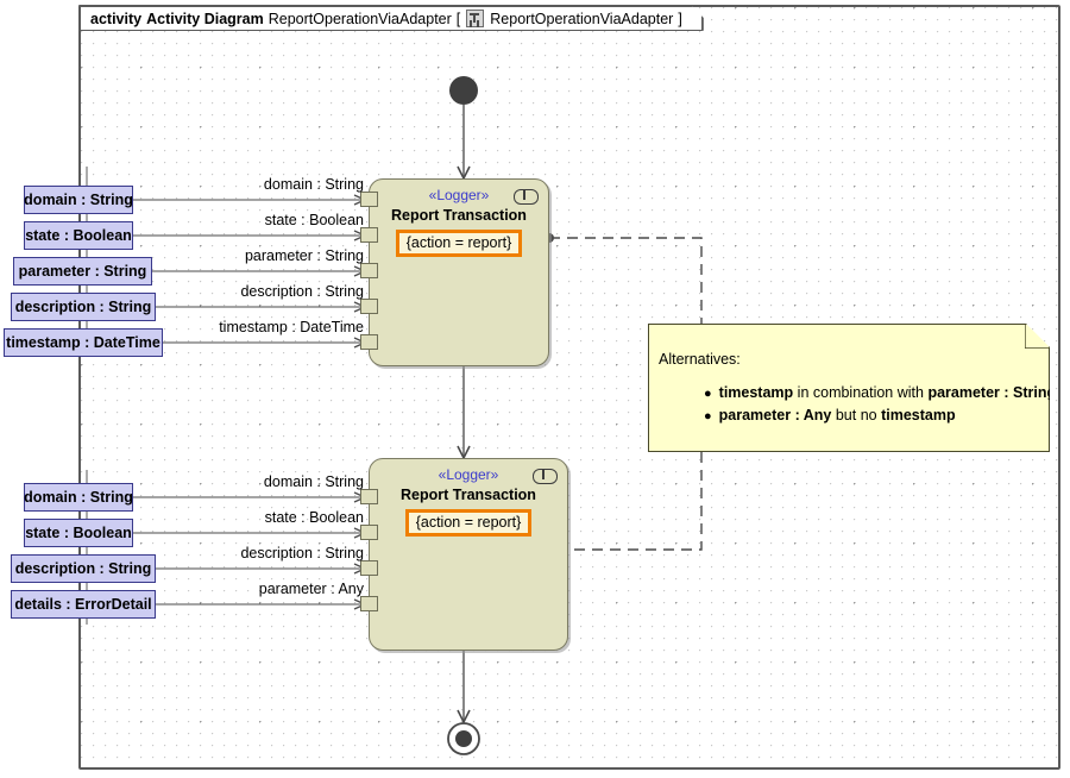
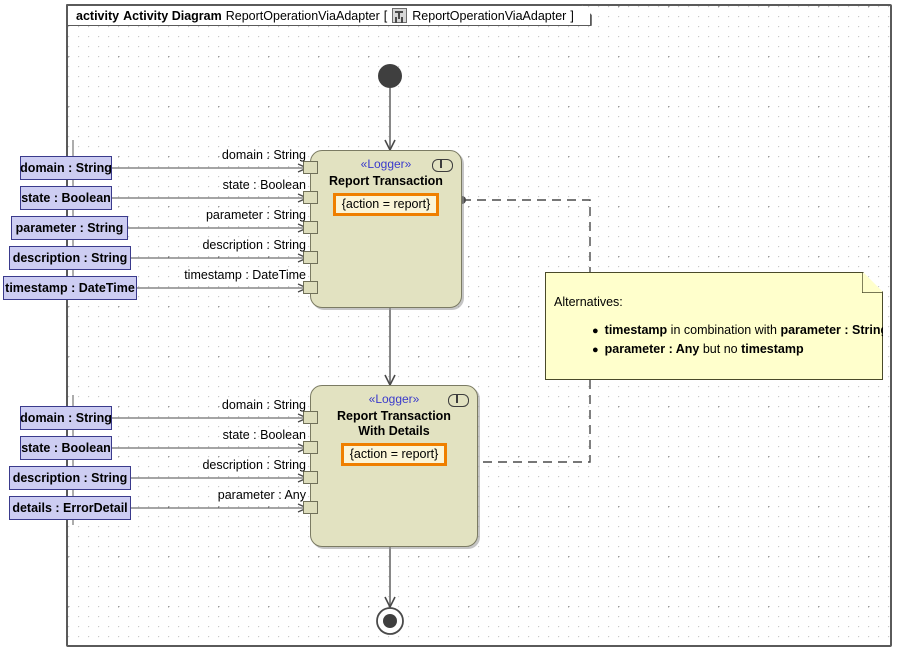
  activity
  Activity Diagram
  ReportOperationViaAdapter
  [
  ReportOperationViaAdapter
  ]
  «Logger»
  Report Transaction
  {action = report}
  «Logger»
  Report Transaction
+ With Details
  {action = report}
  domain : String
  state : Boolean
  parameter : String
  description : String
  timestamp : DateTime
  domain : String
  state : Boolean
  description : String
  details : ErrorDetail
  domain : String
  state : Boolean
  parameter : String
  description : String
  timestamp : DateTime
  domain : String
  state : Boolean
  description : String
  parameter : Any
  Alternatives:
  ●
  timestamp in combination with parameter : Strin
  ●
  parameter : Any but no timestamp
